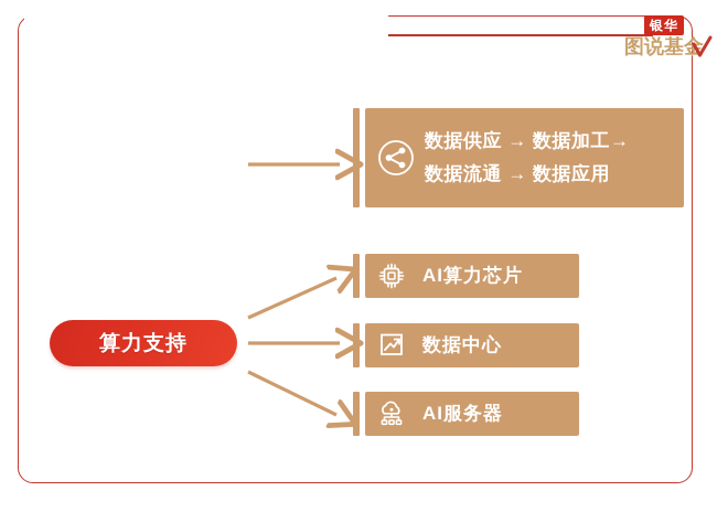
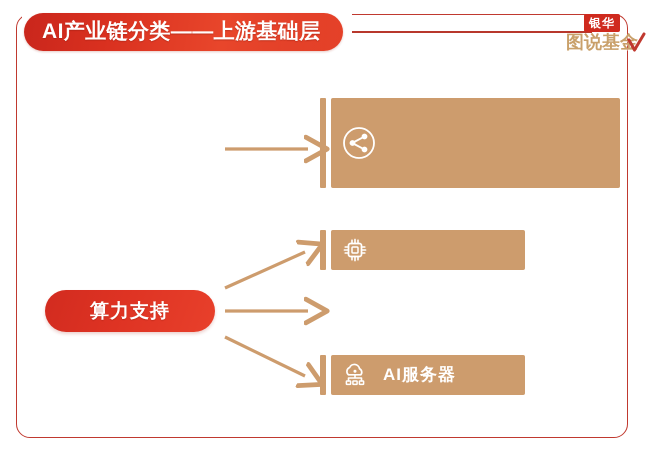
+ AI产业链分类——上游基础层
  银华
  图说基
- 数据供应 → 数据加工→
- 数据流通 → 数据应用
  算力支持
- AI算力芯片
- 数据中心
  AI服务器
